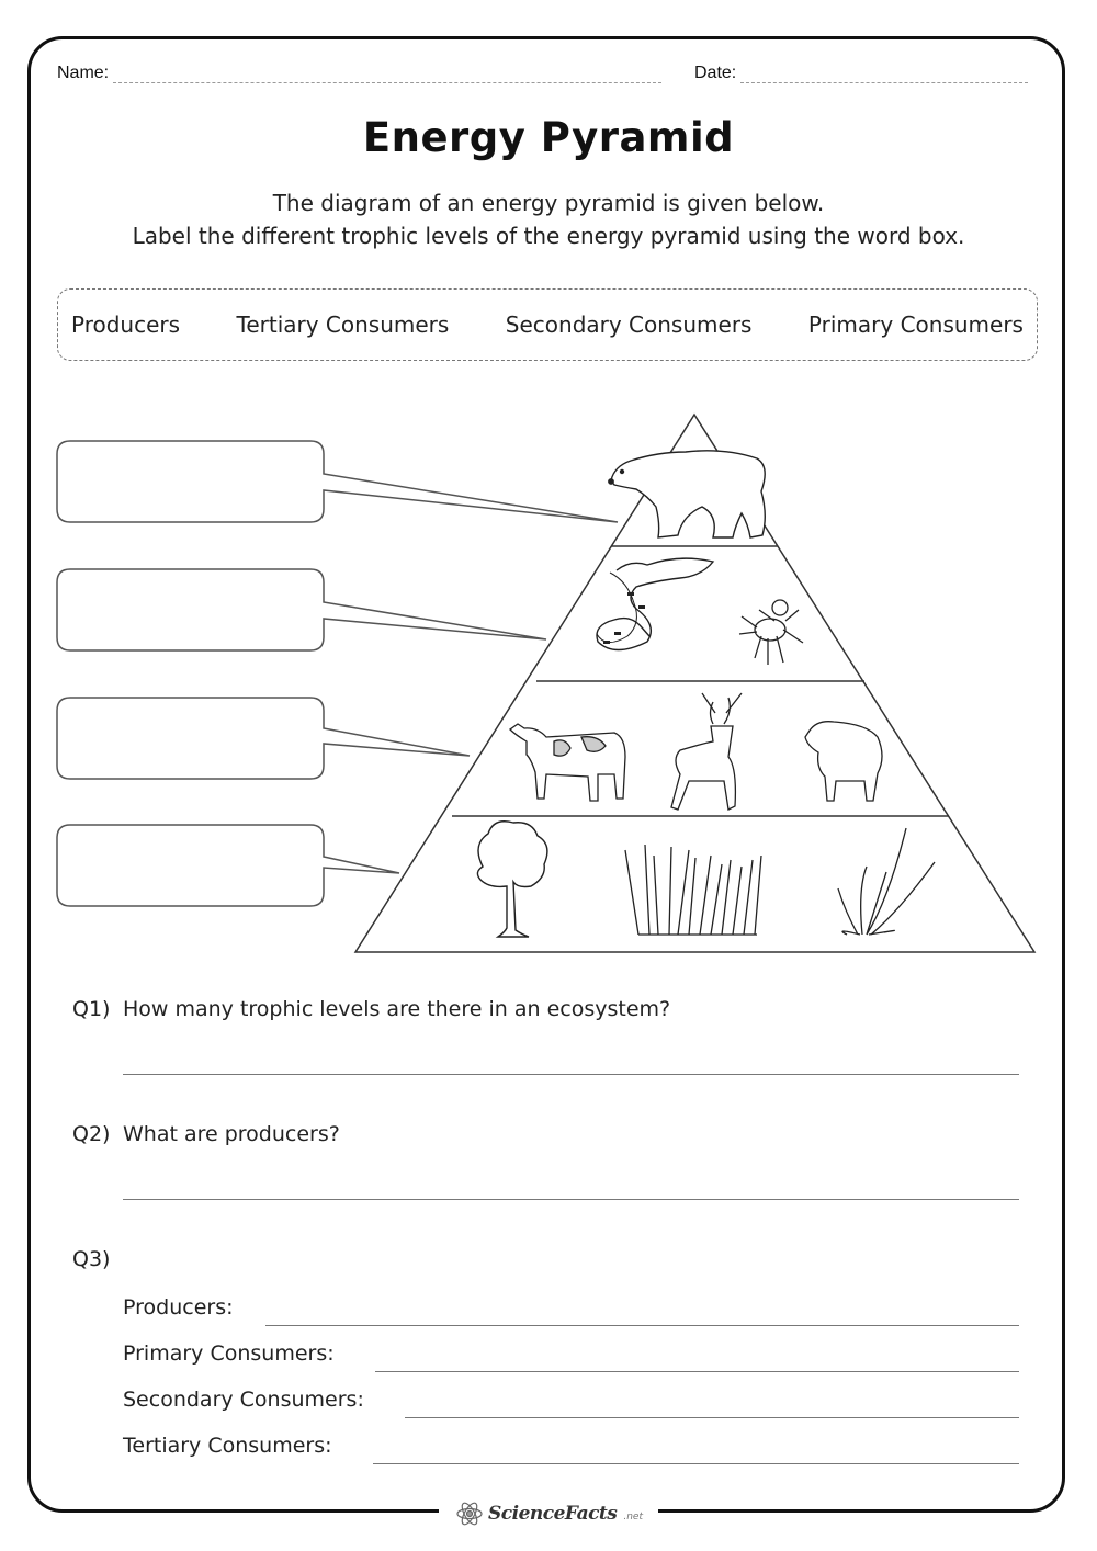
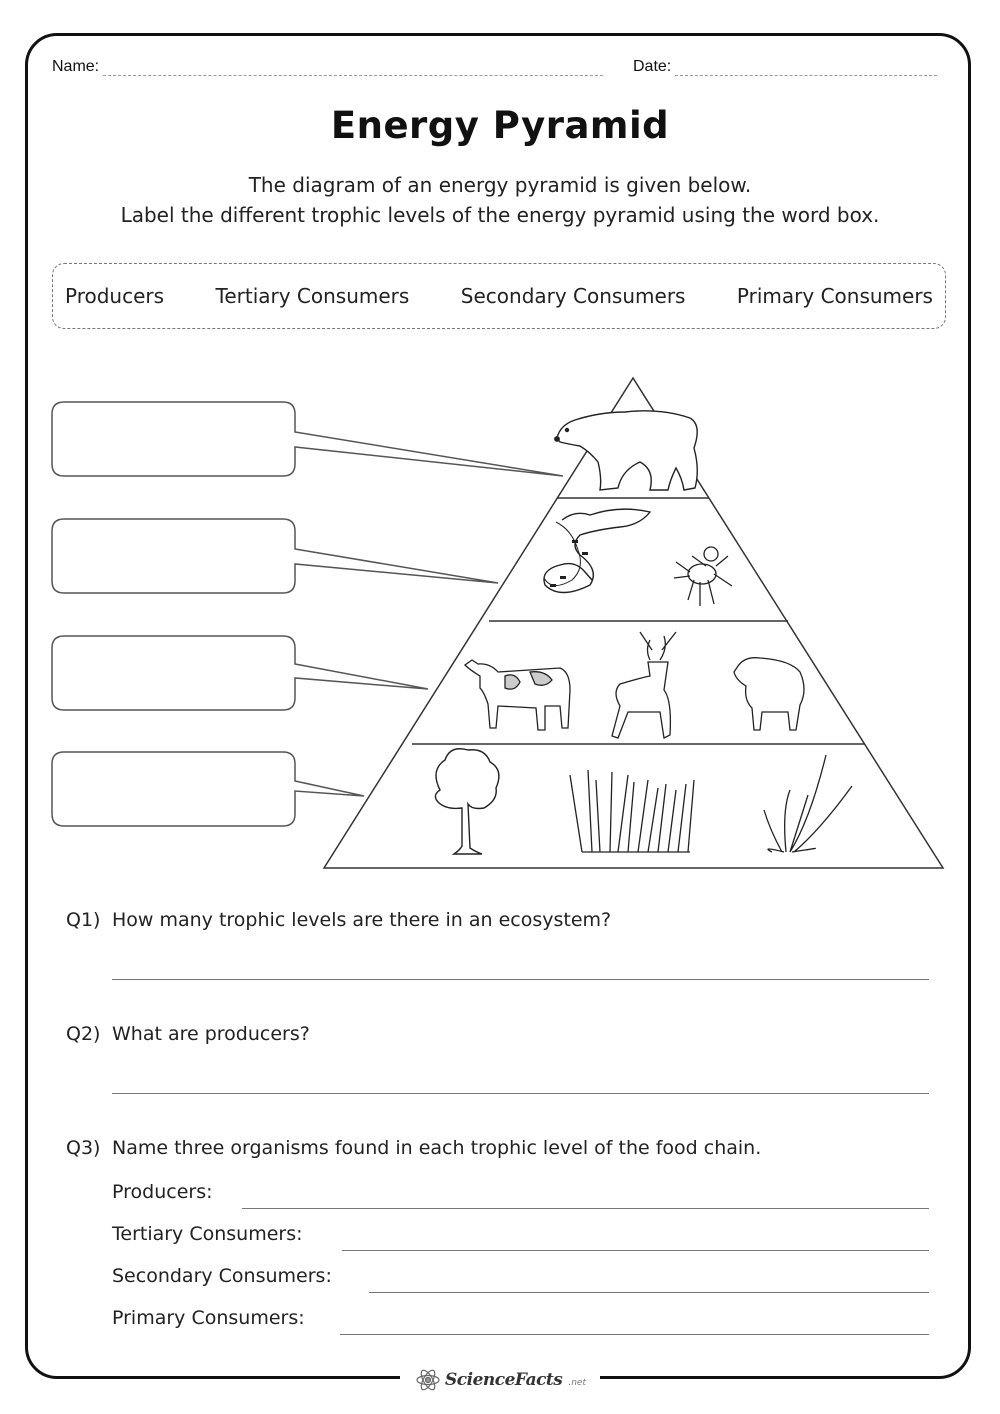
  Name:
  Date:
  Energy Pyramid
  The diagram of an energy pyramid is given below.
  Label the different trophic levels of the energy pyramid using the word box.
  Producers
  Tertiary Consumers
  Secondary Consumers
  Primary Consumers
  Q1)
  How many trophic levels are there in an ecosystem?
  Q2)
  What are producers?
  Q3)
+ Name three organisms found in each trophic level of the food chain.
  Producers:
- Primary Consumers:
+ Tertiary Consumers:
  Secondary Consumers:
- Tertiary Consumers:
+ Primary Consumers:
  ScienceFacts
  .net
